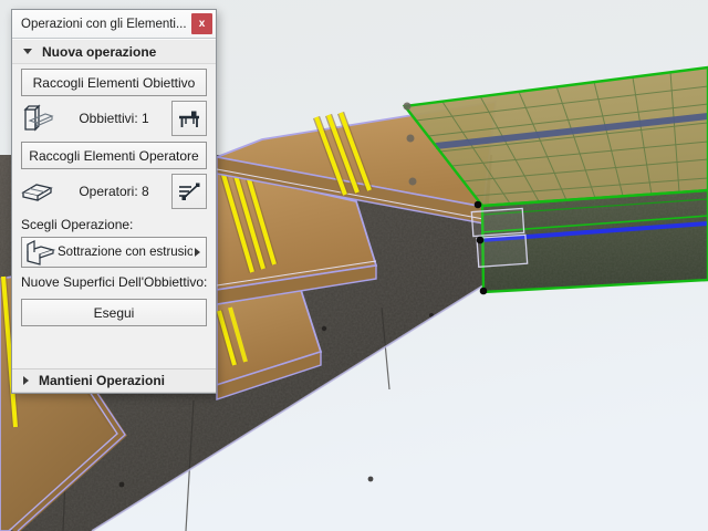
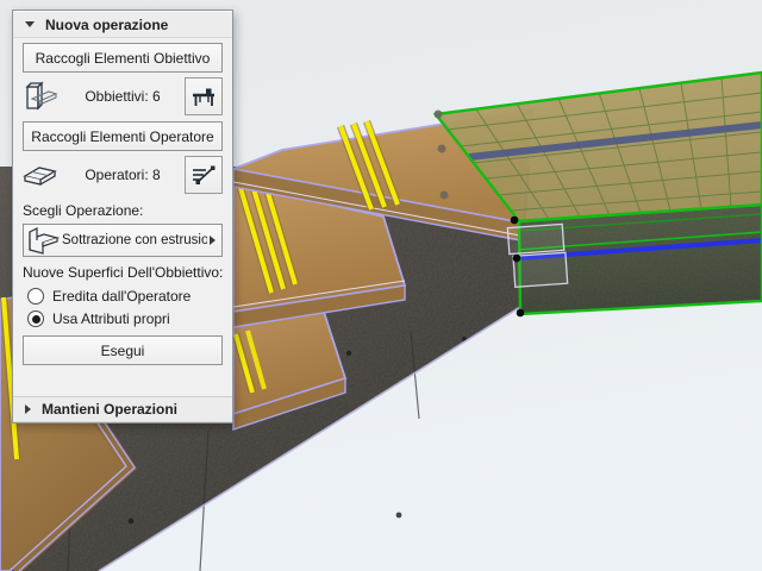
- Operazioni con gli Elementi...
- x
  Nuova operazione
  Raccogli Elementi Obiettivo
- Obbiettivi: 1
+ Obbiettivi: 6
  Raccogli Elementi Operatore
  Operatori: 8
  Scegli Operazione:
  Sottrazione con estrusio
  Nuove Superfici Dell'Obbiettivo:
+ Eredita dall'Operatore
+ Usa Attributi propri
  Esegui
  Mantieni Operazioni
